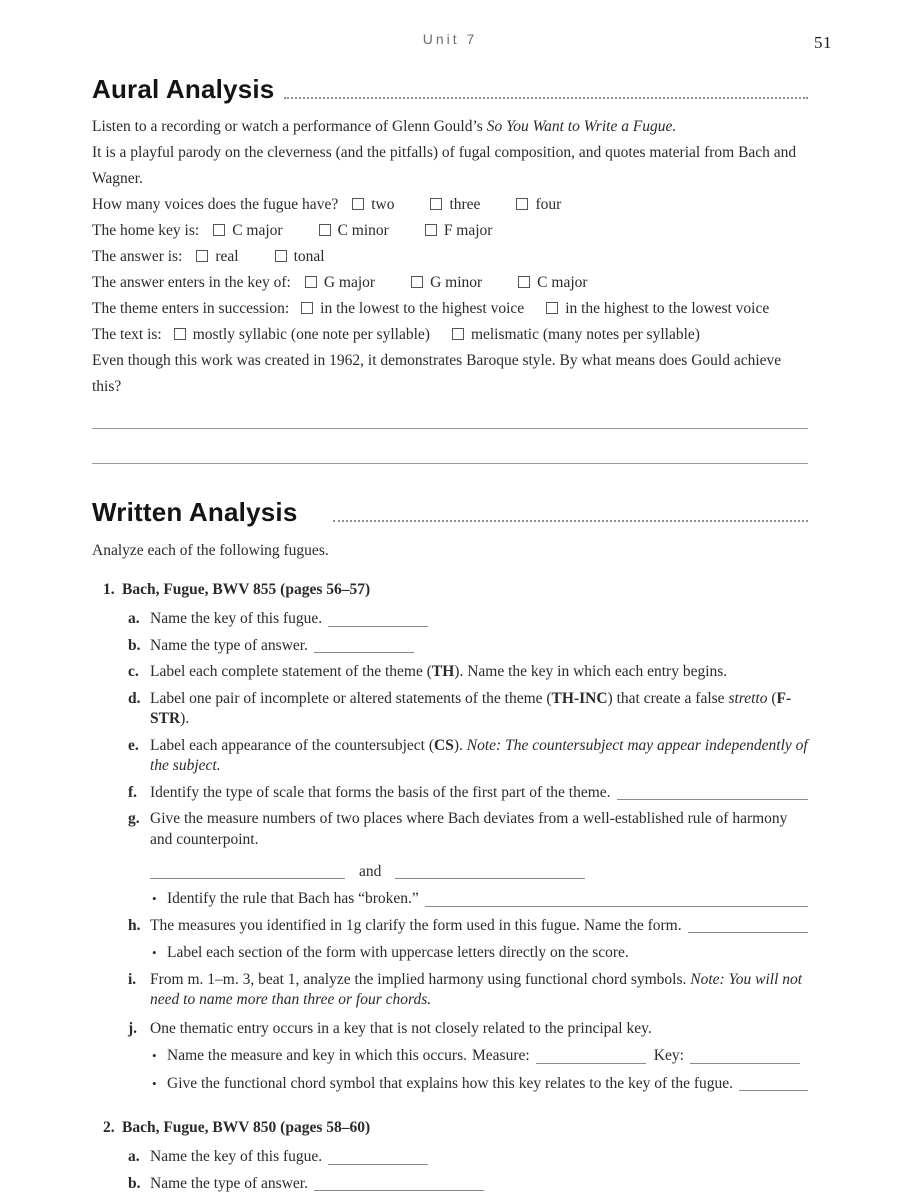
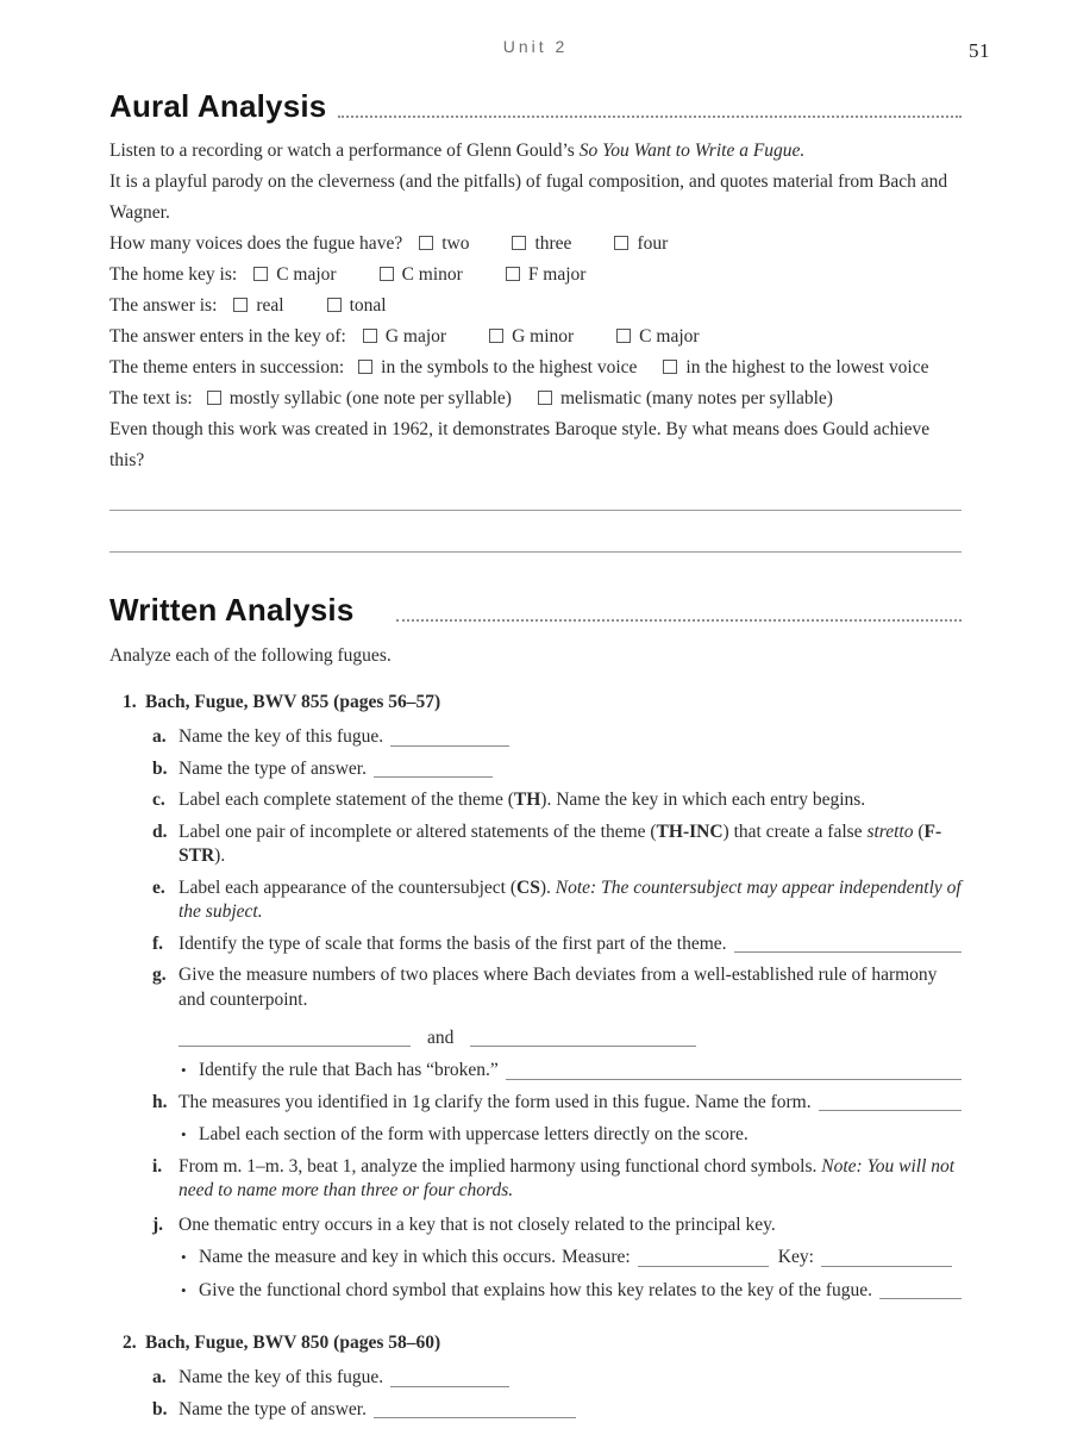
- Unit 7
+ Unit 2
  51
  Aural Analysis
  Listen to a recording or watch a performance of Glenn Gould’s So You Want to Write a Fugue.
  It is a playful parody on the cleverness (and the pitfalls) of fugal composition, and quotes material from Bach and Wagner.
  How many voices does the fugue have?
  two
  three
  four
  The home key is:
  C major
  C minor
  F major
  The answer is:
  real
  tonal
  The answer enters in the key of:
  G major
  G minor
  C major
  The theme enters in succession:
- in the lowest to the highest voice
+ in the symbols to the highest voice
  in the highest to the lowest voice
  The text is:
  mostly syllabic (one note per syllable)
  melismatic (many notes per syllable)
  Even though this work was created in 1962, it demonstrates Baroque style. By what means does Gould achieve this?
  Written Analysis
  Analyze each of the following fugues.
  1.
  Bach, Fugue, BWV 855 (pages 56–57)
  a.
  Name the key of this fugue.
  b.
  Name the type of answer.
  c.
  Label each complete statement of the theme (TH). Name the key in which each entry begins.
  d.
  Label one pair of incomplete or altered statements of the theme (TH-INC) that create a false stretto (F-STR).
  e.
  Label each appearance of the countersubject (CS). Note: The countersubject may appear independently of the subject.
  f.
  Identify the type of scale that forms the basis of the first part of the theme.
  g.
  Give the measure numbers of two places where Bach deviates from a well-established rule of harmony and counterpoint.
  and
  •
  Identify the rule that Bach has “broken.”
  h.
  The measures you identified in 1g clarify the form used in this fugue. Name the form.
  •
  Label each section of the form with uppercase letters directly on the score.
  i.
  From m. 1–m. 3, beat 1, analyze the implied harmony using functional chord symbols. Note: You will not need to name more than three or four chords.
  j.
  One thematic entry occurs in a key that is not closely related to the principal key.
  •
  Name the measure and key in which this occurs.
  Measure:
  Key:
  •
  Give the functional chord symbol that explains how this key relates to the key of the fugue.
  2.
  Bach, Fugue, BWV 850 (pages 58–60)
  a.
  Name the key of this fugue.
  b.
  Name the type of answer.
